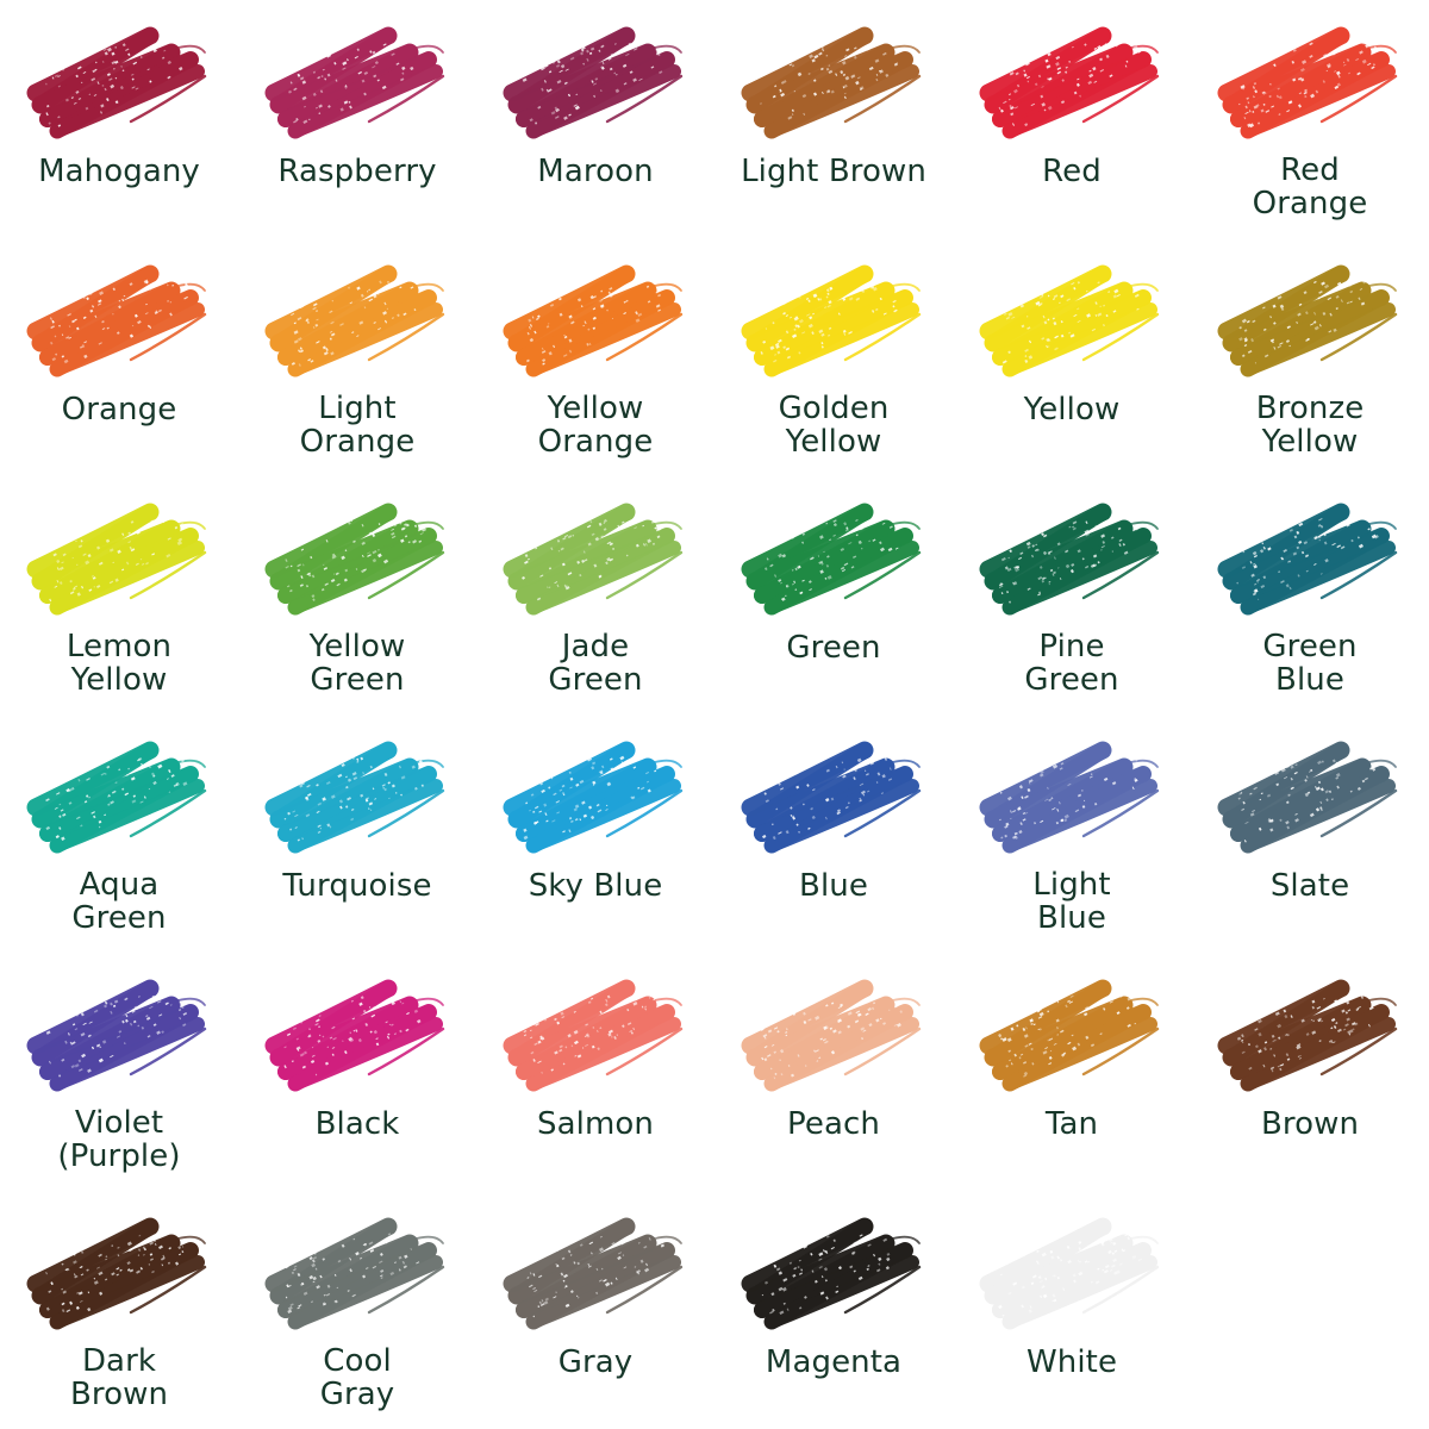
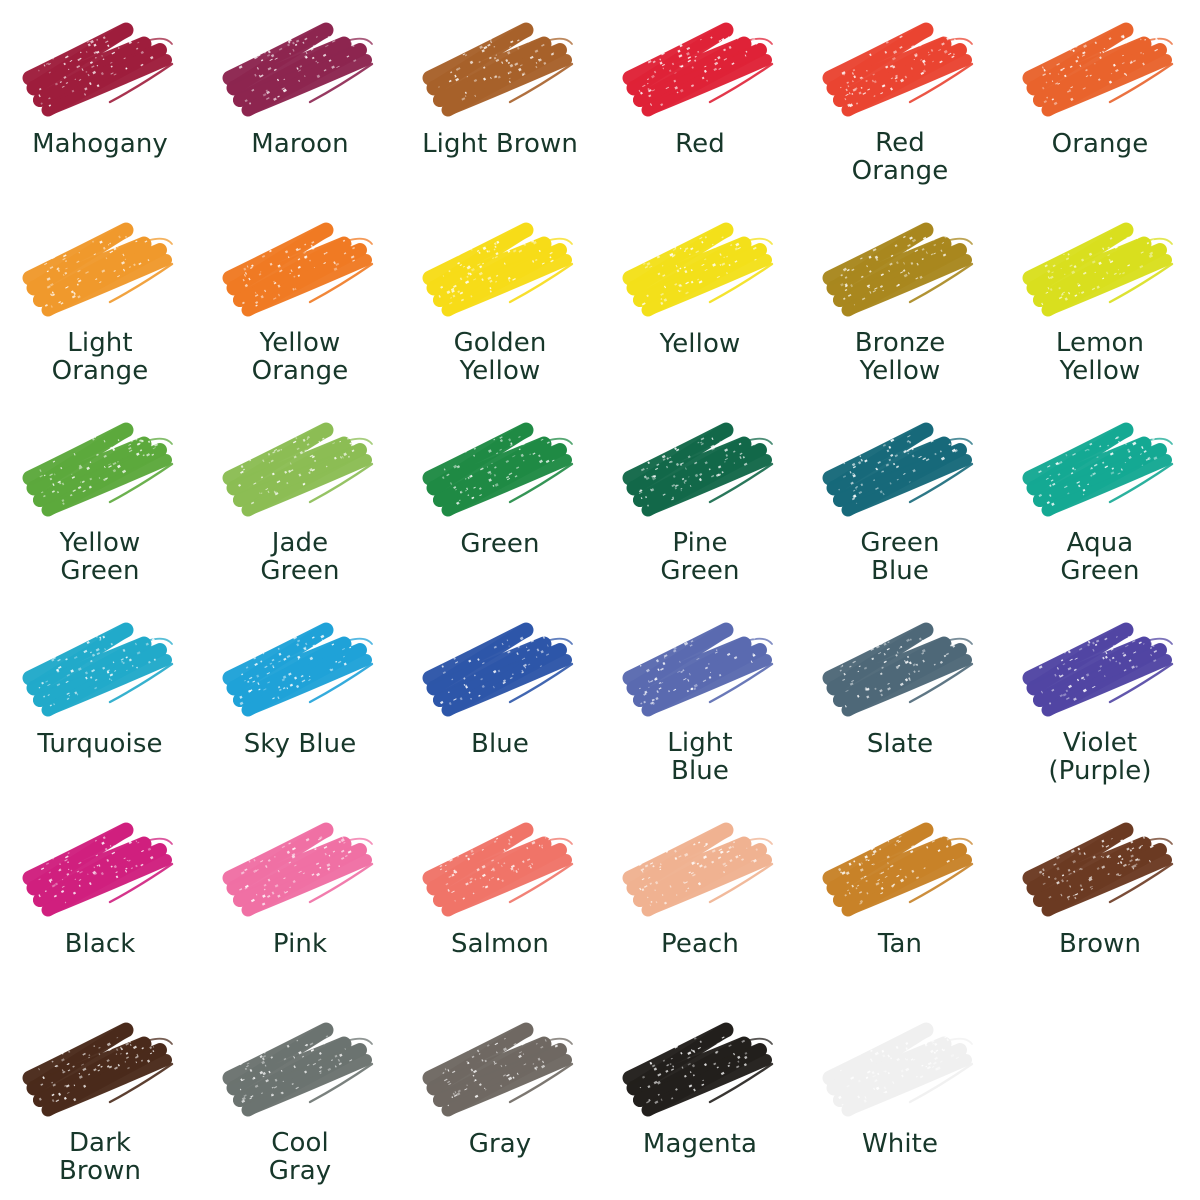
  Mahogany
- Raspberry
  Maroon
  Light Brown
  Red
  Red
  Orange
  Orange
  Light
  Orange
  Yellow
  Orange
  Golden
  Yellow
  Yellow
  Bronze
  Yellow
  Lemon
  Yellow
  Yellow
  Green
  Jade
  Green
  Green
  Pine
  Green
  Green
  Blue
  Aqua
  Green
  Turquoise
  Sky Blue
  Blue
  Light
  Blue
  Slate
  Violet
  (Purple)
  Black
+ Pink
  Salmon
  Peach
  Tan
  Brown
  Dark
  Brown
  Cool
  Gray
  Gray
  Magenta
  White
